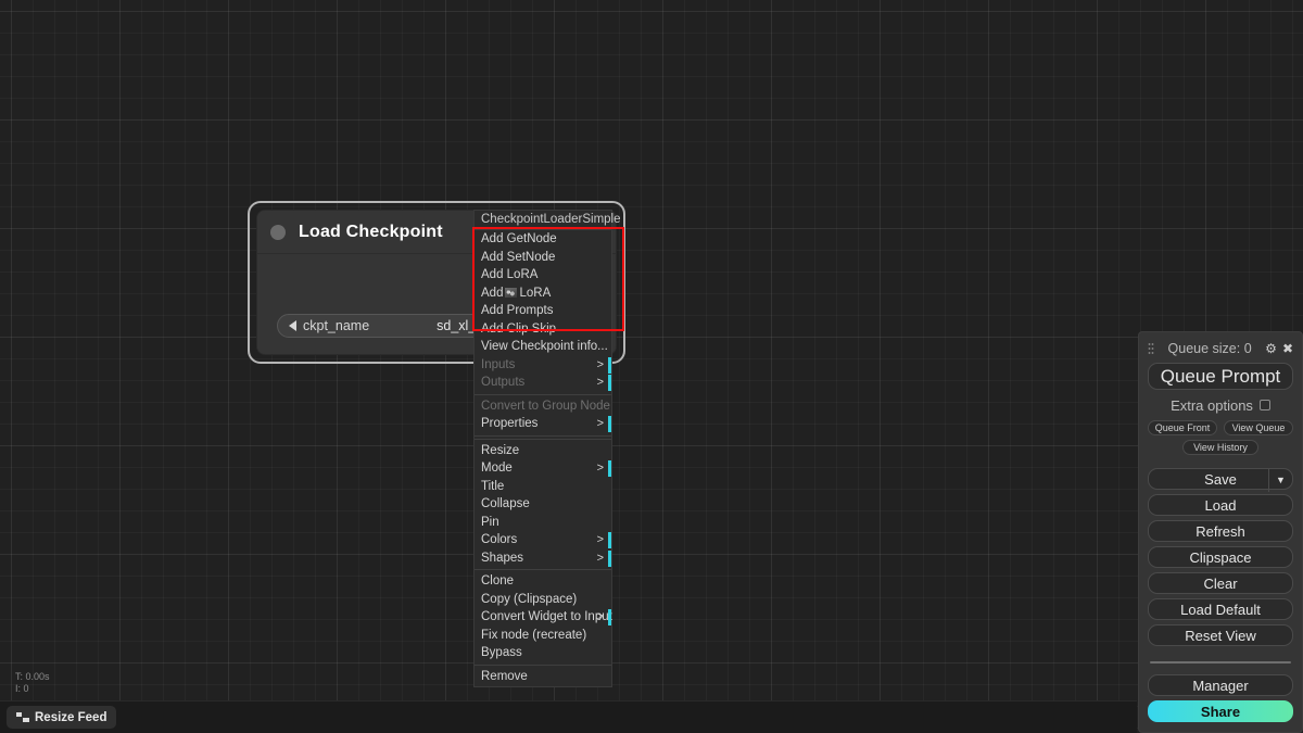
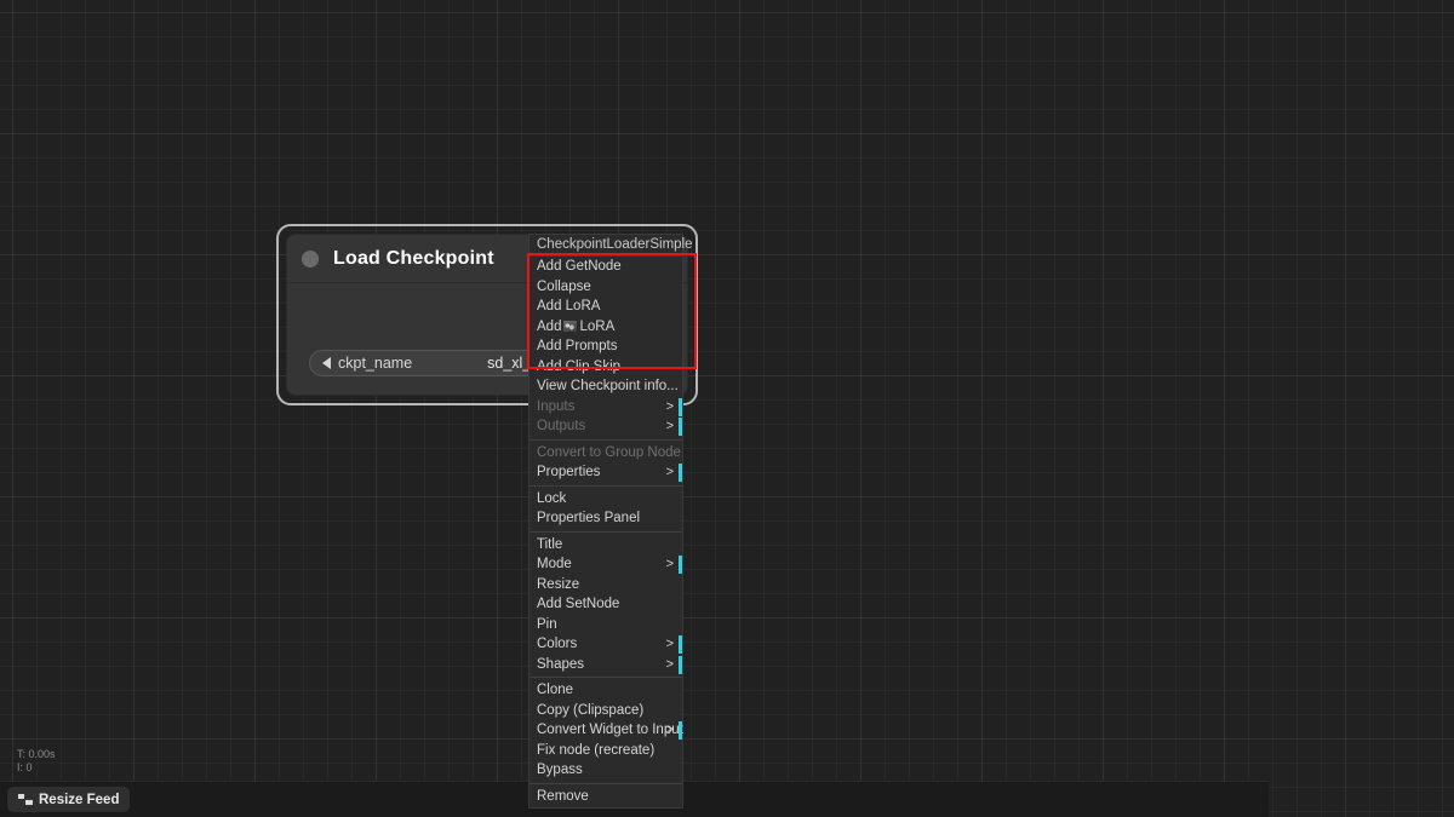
  Load Checkpoint
  ckpt_name
  CheckpointLoaderSimple
  Add GetNode
- Add SetNode
+ Collapse
  Add LoRA
  Add LoRA
  Add Prompts
  Add Clip Skip
  View Checkpoint info...
  Inputs
  >
  Outputs
  >
  Convert to Group Node
  Properties
  >
+ Lock
+ Properties Panel
- Resize
+ Title
  Mode
  >
- Title
+ Resize
- Collapse
+ Add SetNode
  Pin
  Colors
  >
  Shapes
  >
  Clone
  Copy (Clipspace)
  Convert Widget to Inpu
  >
  Fix node (recreate)
  Bypass
  Remove
- Queue size: 0
- ⚙
- ✖
- Queue Prompt
- Extra options
- Queue Front
- View Queue
- View History
- Save
- ▼
- Load
- Refresh
- Clipspace
- Clear
- Load Default
- Reset View
- Manager
- Share
  T: 0.00s
  I: 0
  Resize Feed
